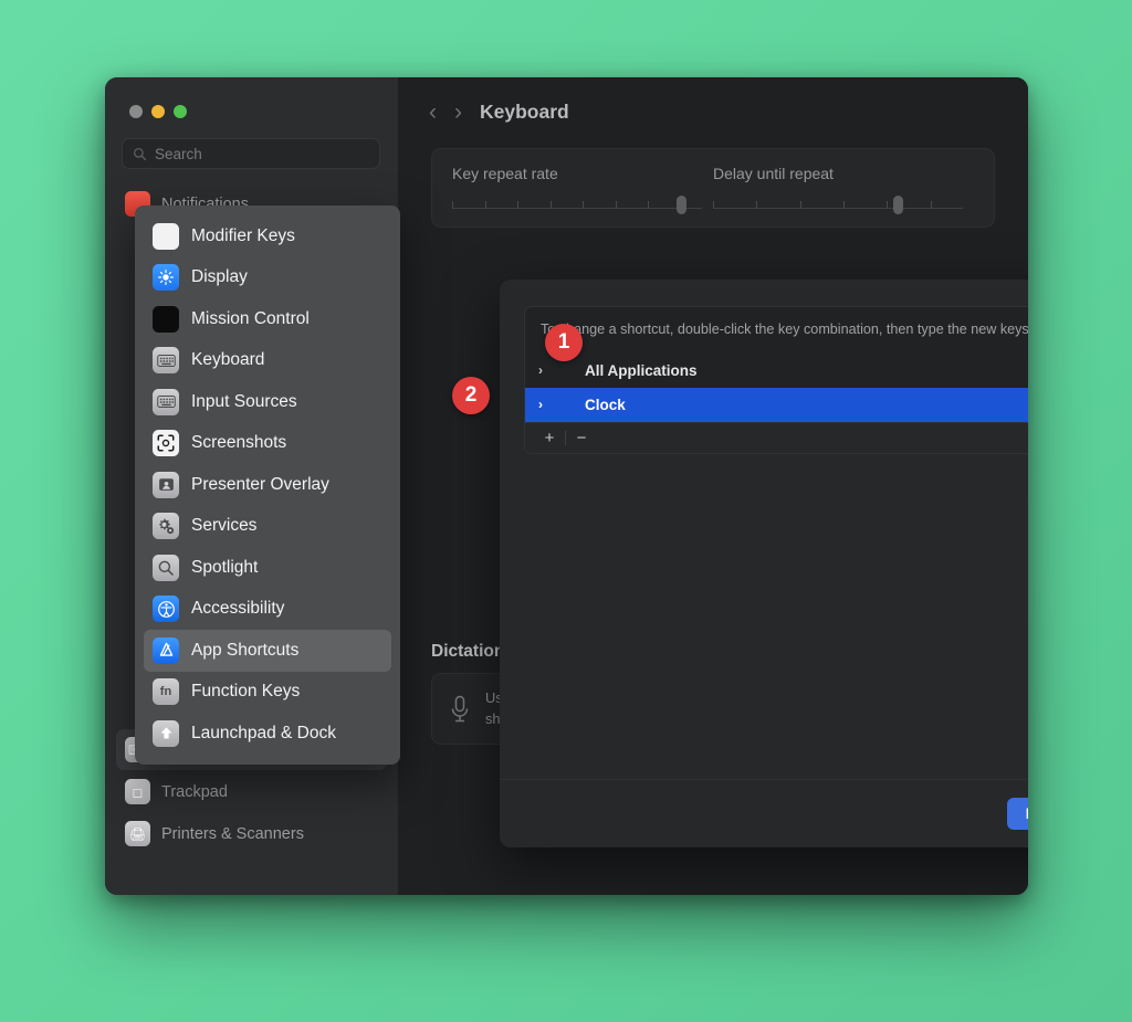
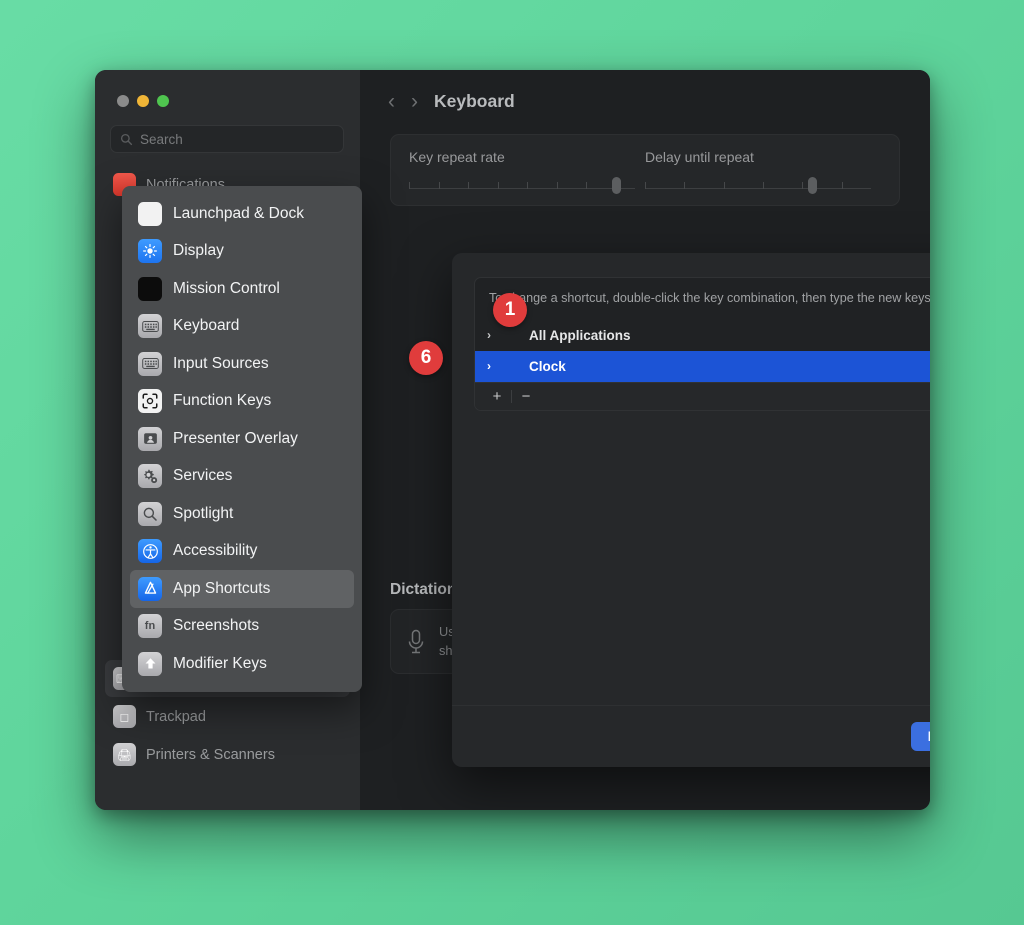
  Search
  Notifications
  ◻
  Trackpad
  🖨
  Printers & Scanners
  ‹
  ›
  Keyboard
  Key repeat rate
  Delay until repeat
  Dictatio
  Tnge a shortcut, double-click the key combination, then type the new keys
  ›
  All Applications
  ›
  Clock
  +
  −
- Modifier Keys
+ Launchpad & Dock
  Display
  Mission Control
  Keyboard
  Input Sources
- Screenshots
+ Function Keys
  Presenter Overlay
  Services
  Spotlight
  Accessibility
  App Shortcuts
  fn
- Function Keys
+ Screenshots
- Launchpad & Dock
+ Modifier Keys
  1
- 2
+ 6
